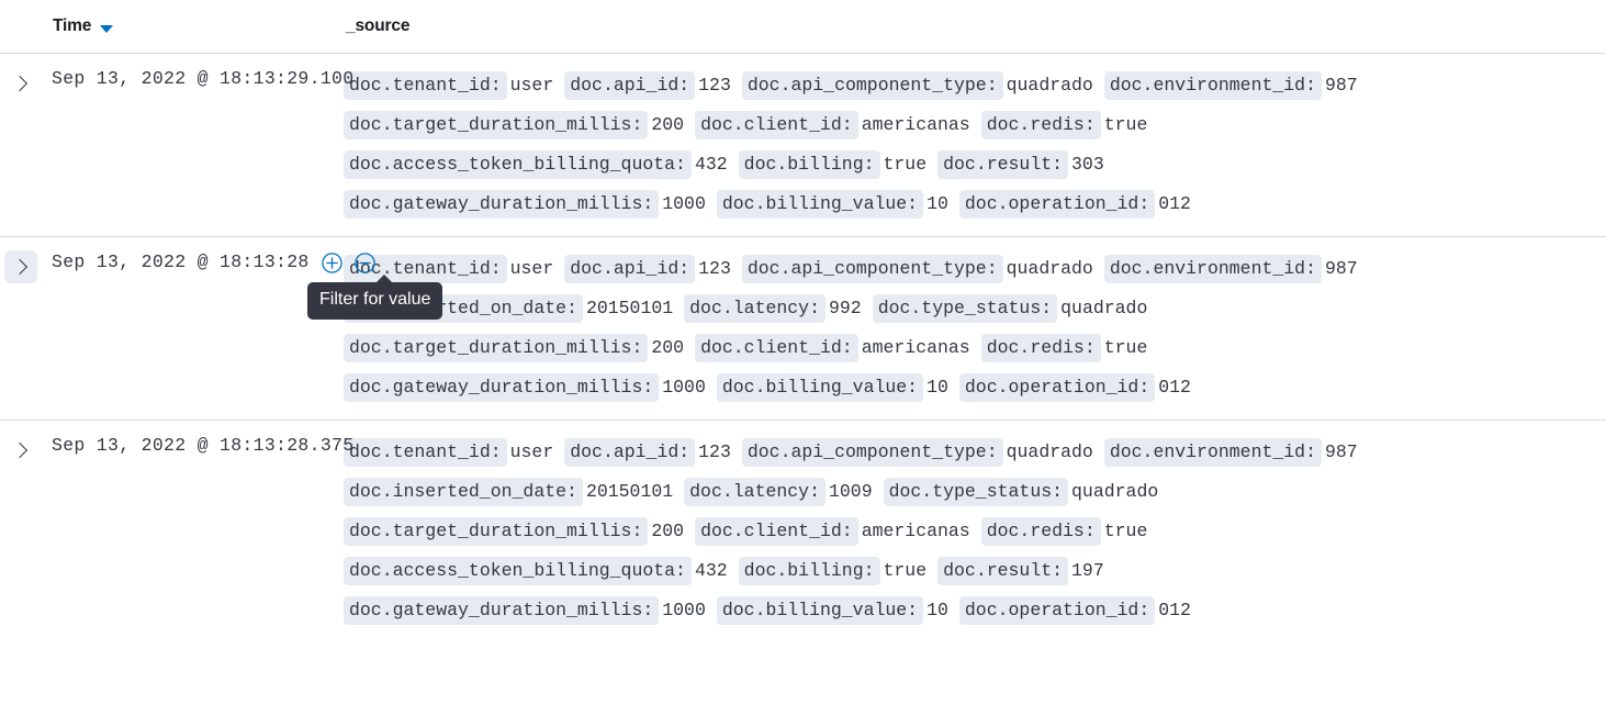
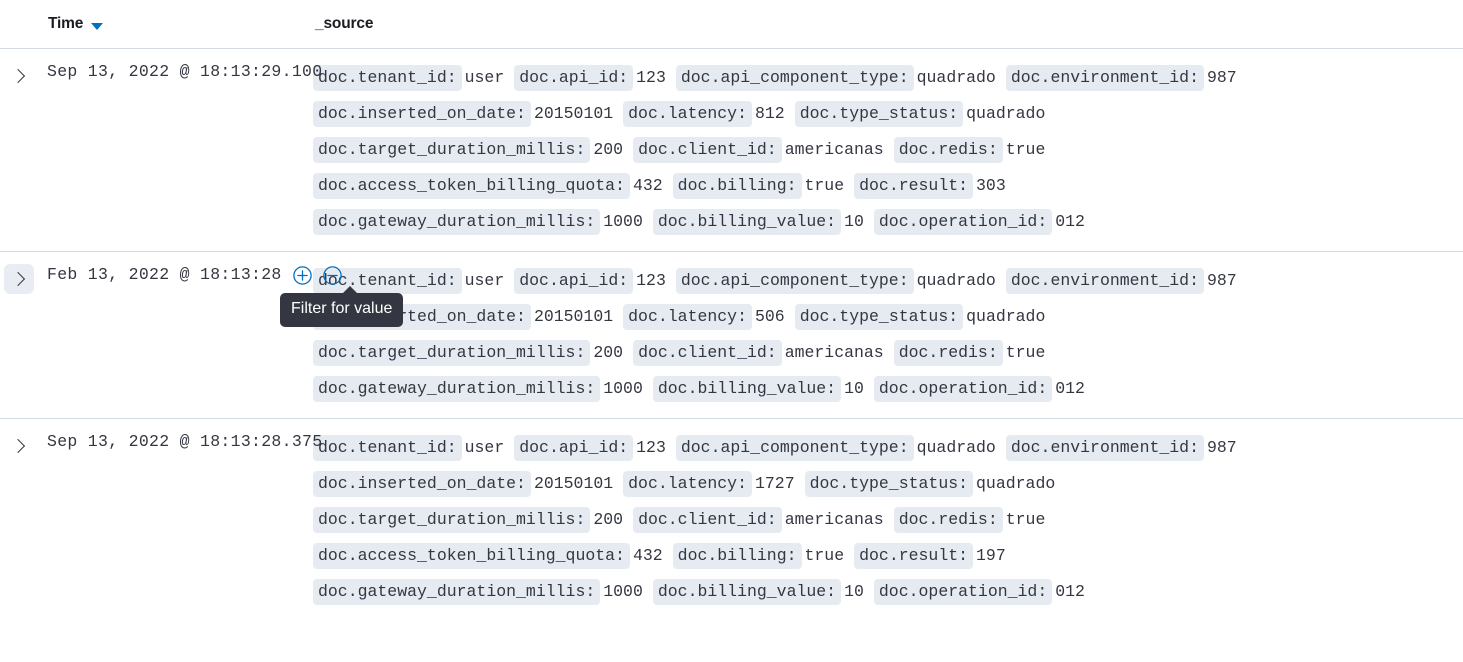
  Time
  _source
  Sep 13, 2022 @ 18:13:29.100
  doc.tenant_id: user doc.api_id: 123 doc.api_component_type: quadrado doc.environment_id: 987
+ doc.inserted_on_date: 20150101 doc.latency: 812 doc.type_status: quadrado
  doc.target_duration_millis: 200 doc.client_id: americanas doc.redis: true
  doc.access_token_billing_quota: 432 doc.billing: true doc.result: 303
  doc.gateway_duration_millis: 1000 doc.billing_value: 10 doc.operation_id: 012
- Sep 13, 2022 @ 18:13:28
+ Feb 13, 2022 @ 18:13:28
  Filter for value
  doc.tenant_id: user doc.api_id: 123 doc.api_component_type: quadrado doc.environment_id: 987
- ted_on_date: 20150101 doc.latency: 992 doc.type_status: quadrado
+ ted_on_date: 20150101 doc.latency: 506 doc.type_status: quadrado
  doc.target_duration_millis: 200 doc.client_id: americanas doc.redis: true
  doc.gateway_duration_millis: 1000 doc.billing_value: 10 doc.operation_id: 012
  Sep 13, 2022 @ 18:13:28.375
  doc.tenant_id: user doc.api_id: 123 doc.api_component_type: quadrado doc.environment_id: 987
- doc.inserted_on_date: 20150101 doc.latency: 1009 doc.type_status: quadrado
+ doc.inserted_on_date: 20150101 doc.latency: 1727 doc.type_status: quadrado
  doc.target_duration_millis: 200 doc.client_id: americanas doc.redis: true
  doc.access_token_billing_quota: 432 doc.billing: true doc.result: 197
  doc.gateway_duration_millis: 1000 doc.billing_value: 10 doc.operation_id: 012
